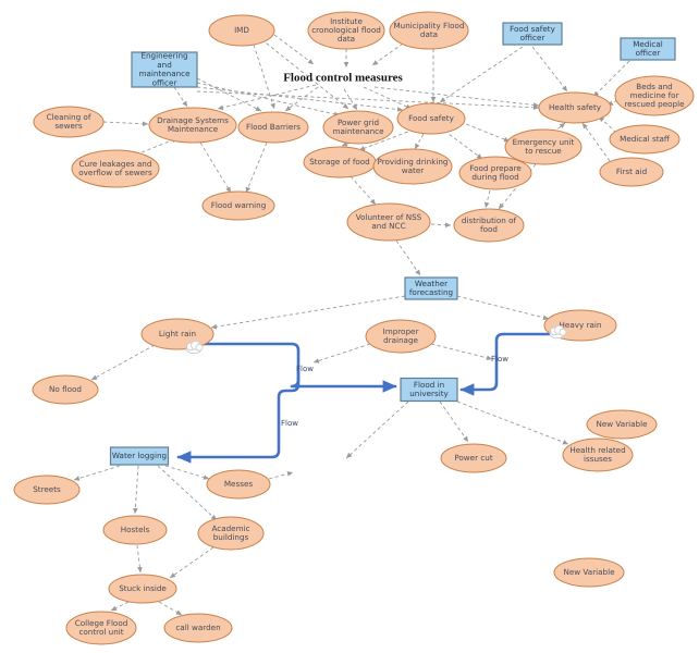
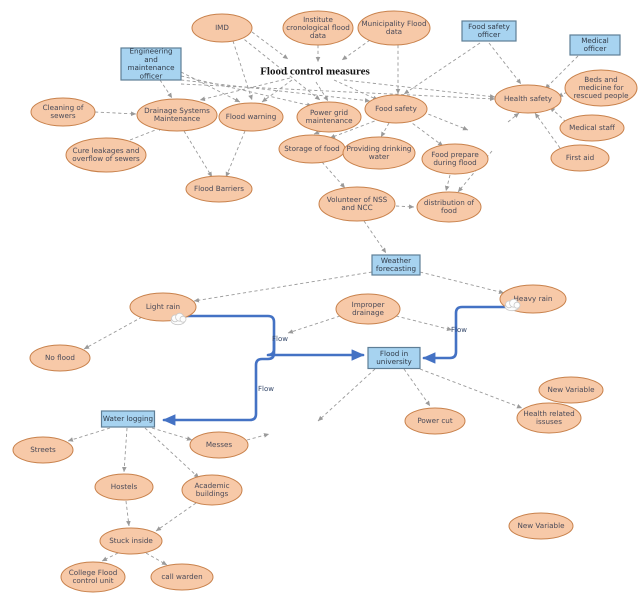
  Flow
  Flow
  Flow
  IMD
  Institute cronological flood data
  Municipality Flood data
  Food safety officer
  Medical officer
  Engineering and maintenance officer
  Beds and medicine for rescued people
  Cleaning of sewers
  Drainage Systems Maintenance
- Flood Barriers
+ Flood warning
  Power grid maintenance
  Food safety
  Health safety
  Medical staff
  Cure leakages and overflow of sewers
  Storage of food
  Providing drinking water
- Emergency unit to rescue
  Food prepare during flood
  First aid
- Flood warning
+ Flood Barriers
  Volunteer of NSS and NCC
  distribution of food
  Weather forecasting
  Light rain
  Improper drainage
  Heavy rain
  No flood
  Flood in university
  New Variable
  Water logging
  Power cut
  Health related issuses
  Messes
  Streets
  Hostels
  Academic buildings
  New Variable
  Stuck inside
  College Flood control unit
  call warden
  Flood control measures
